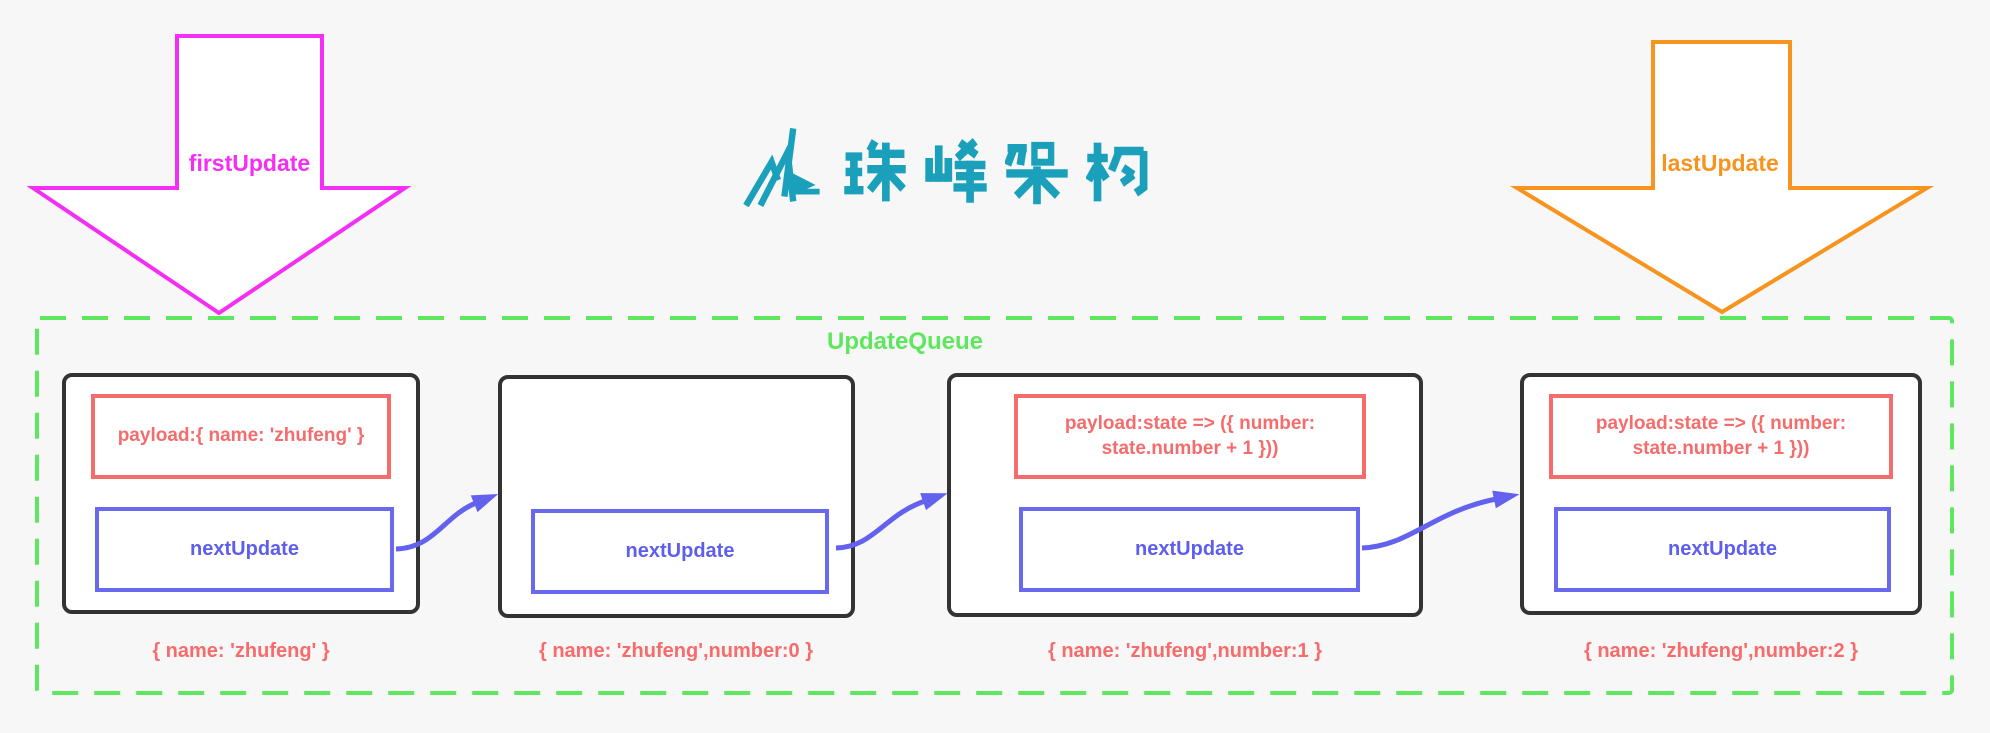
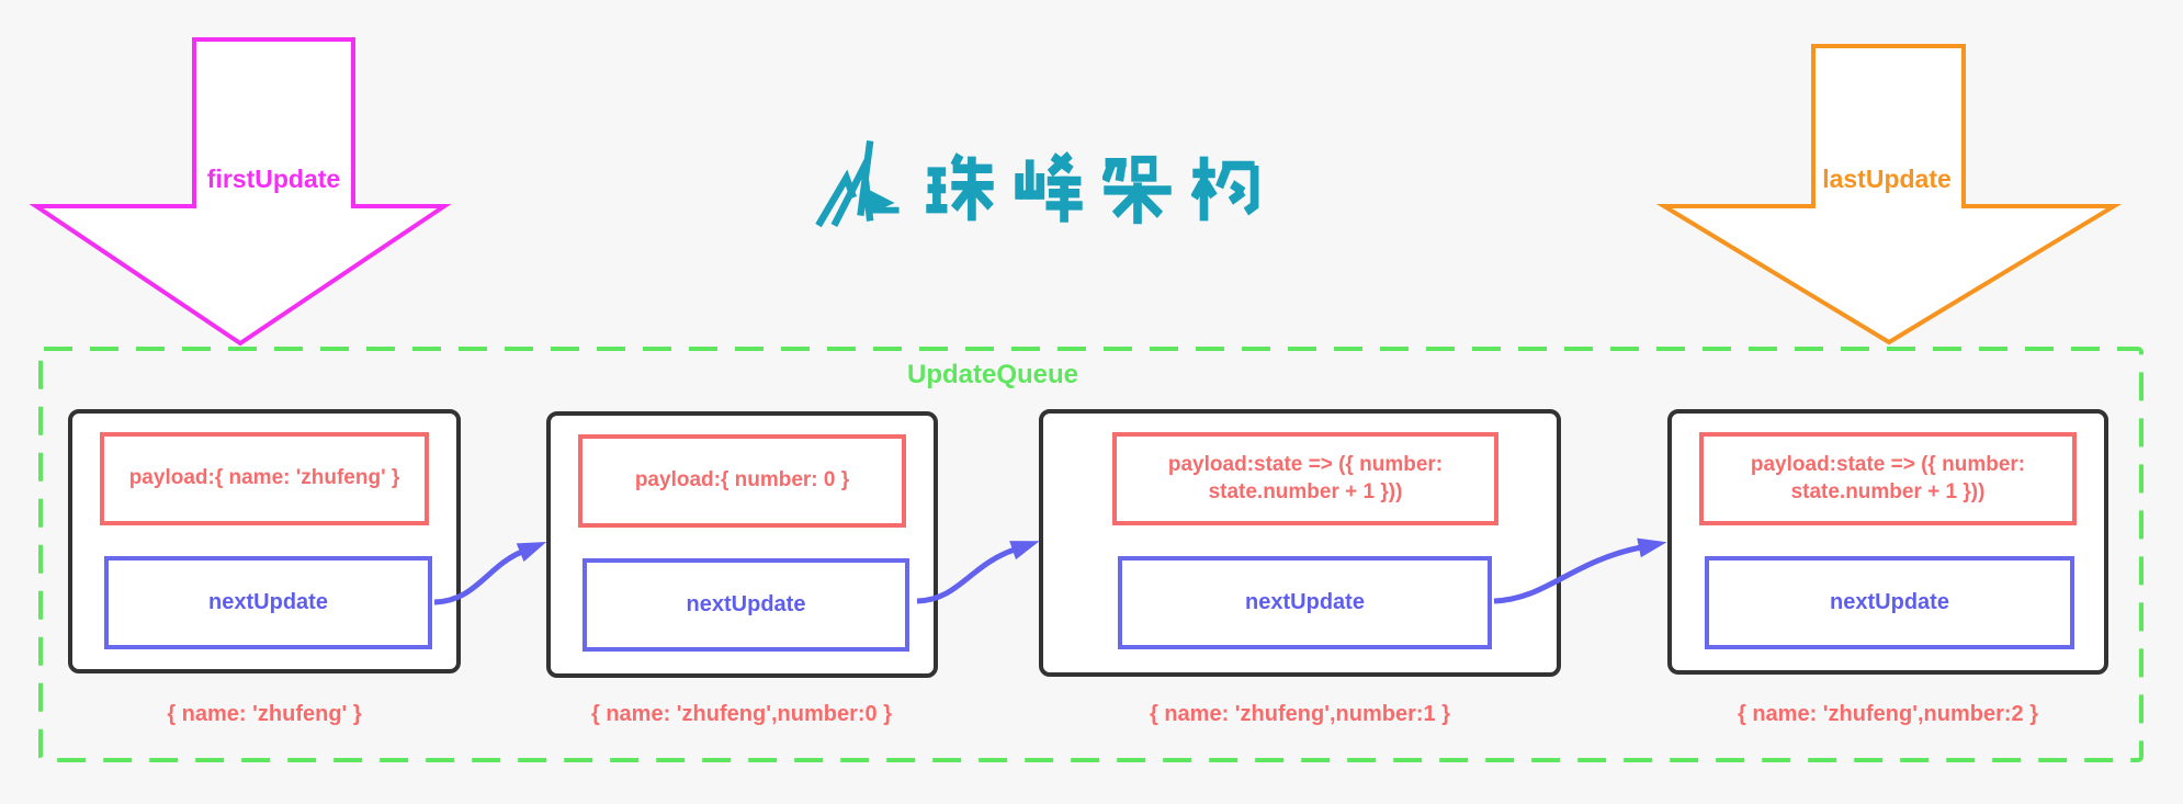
  firstUpdate
  lastUpdate
  UpdateQueue
  payload:{ name: 'zhufeng' }
  nextUpdate
  { name: 'zhufeng' }
+ payload:{ number: 0 }
  nextUpdate
  { name: 'zhufeng',number:0 }
  payload:state => ({ number: state.number + 1 }))
  nextUpdate
  { name: 'zhufeng',number:1 }
  payload:state => ({ number: state.number + 1 }))
  nextUpdate
  { name: 'zhufeng',number:2 }
